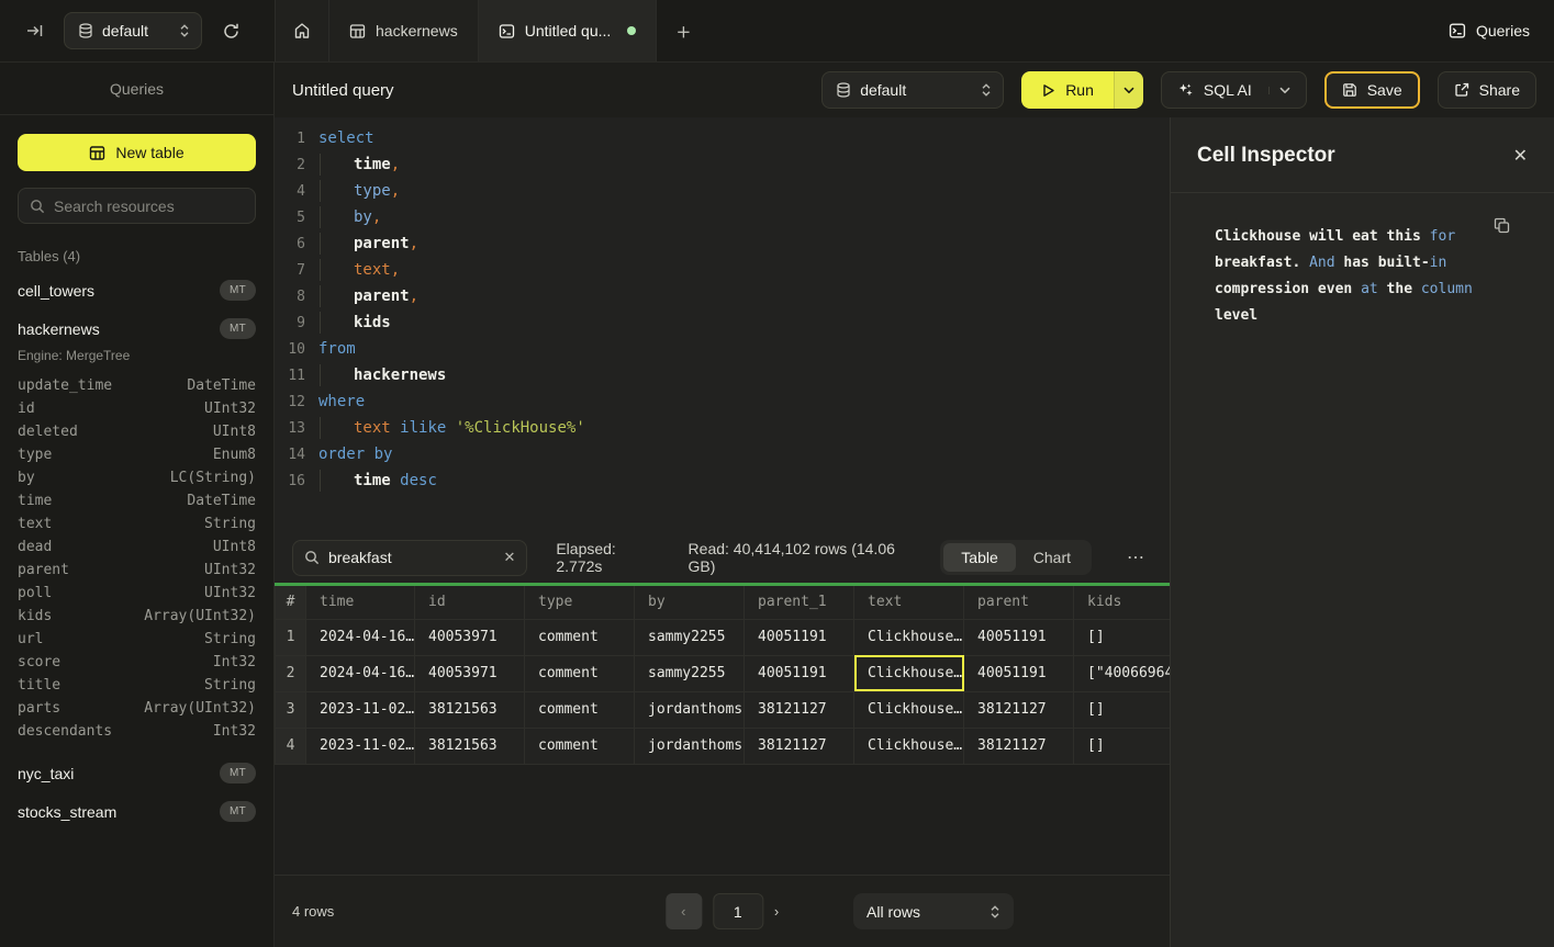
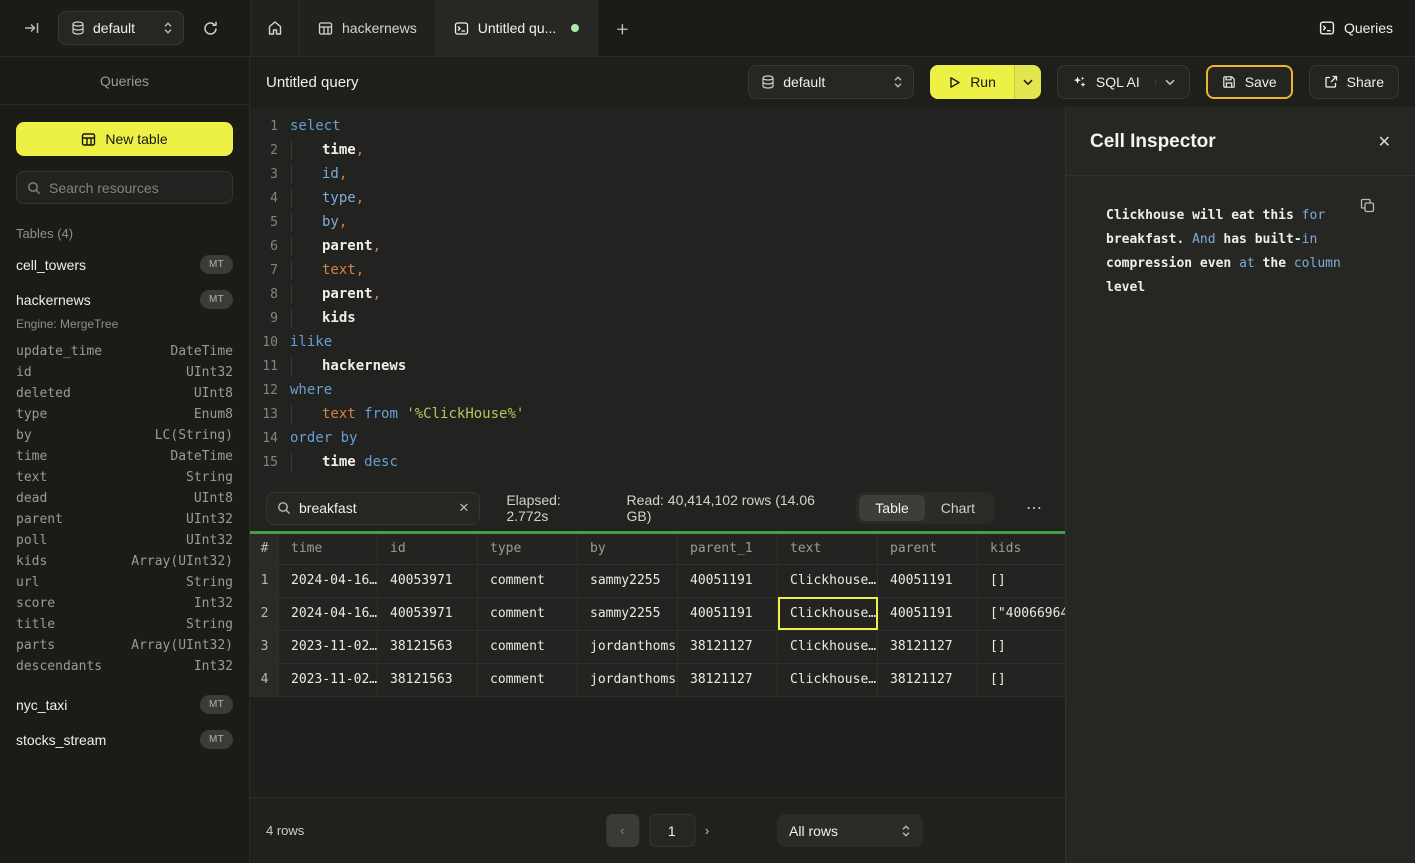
  default
  hackernews
  Untitled qu...
  ＋
  Queries
  Queries
  New table
  Search resources
  Tables (4)
  cell_towers
  MT
  hackernews
  MT
  Engine: MergeTree
  update_time
  DateTime
  id
  UInt32
  deleted
  UInt8
  type
  Enum8
  by
  LC(String)
  time
  DateTime
  text
  String
  dead
  UInt8
  parent
  UInt32
  poll
  UInt32
  kids
  Array(UInt32)
  url
  String
  score
  Int32
  title
  String
  parts
  Array(UInt32)
  descendants
  Int32
  nyc_taxi
  MT
  stocks_stream
  MT
  Untitled query
  default
  Run
  SQL AI
  Save
  Share
  1
  select
  2
  time,
+ 3
+ id,
  4
  type,
  5
  by,
  6
  parent,
  7
  text,
  8
  parent,
  9
  kids
  10
- from
+ ilike
  11
  hackernews
  12
  where
  13
- text ilike '%ClickHouse%'
+ text from '%ClickHouse%'
  14
  order by
- 16
+ 15
  time desc
  breakfast
  ✕
  Elapsed: 2.772s
  Read: 40,414,102 rows (14.06 GB)
  Table
  Chart
  ⋯
  #	time	id	type	by	parent_1	text	parent	kids
  1	2024-04-16…	40053971	comment	sammy2255	40051191	Clickhouse…	40051191	[]
  2	2024-04-16…	40053971	comment	sammy2255	40051191	Clickhouse…	40051191	["4006696
  3	2023-11-02…	38121563	comment	jordanthoms	38121127	Clickhouse…	38121127	[]
  4	2023-11-02…	38121563	comment	jordanthoms	38121127	Clickhouse…	38121127	[]
  4 rows
  ‹
  1
  ›
  All rows
  Cell Inspector
  ✕
  Clickhouse will eat this for breakfast. And has built-in compression even at the column level
